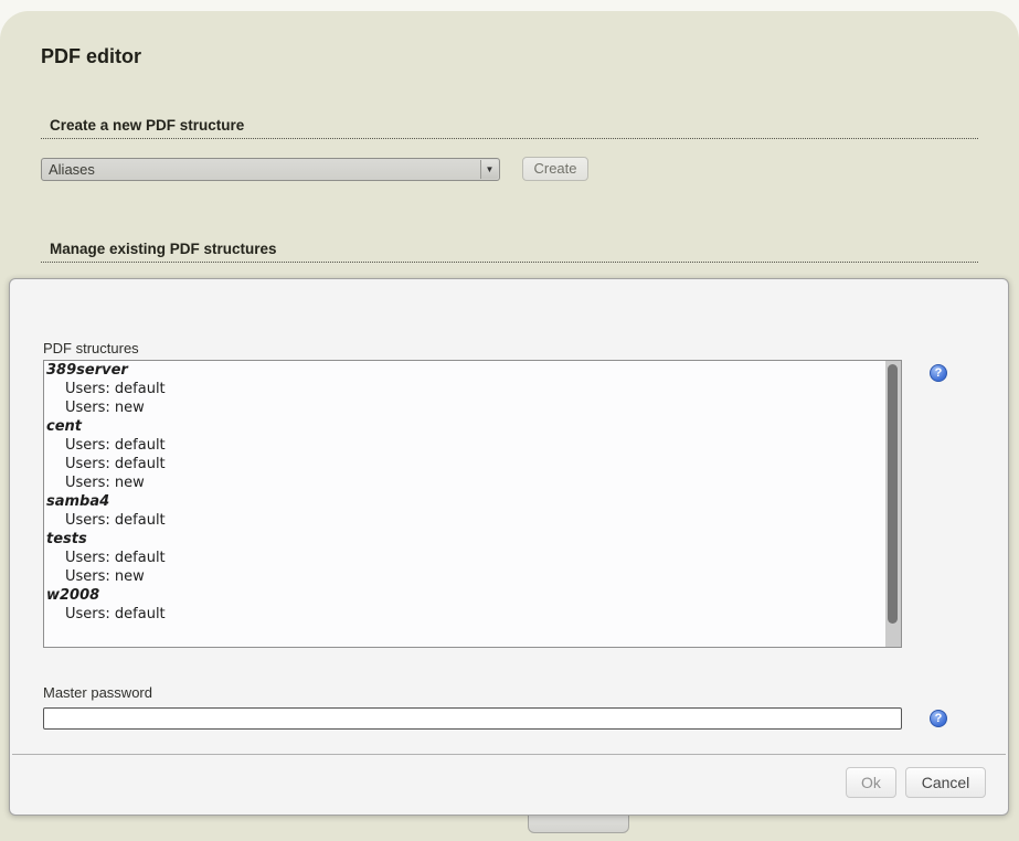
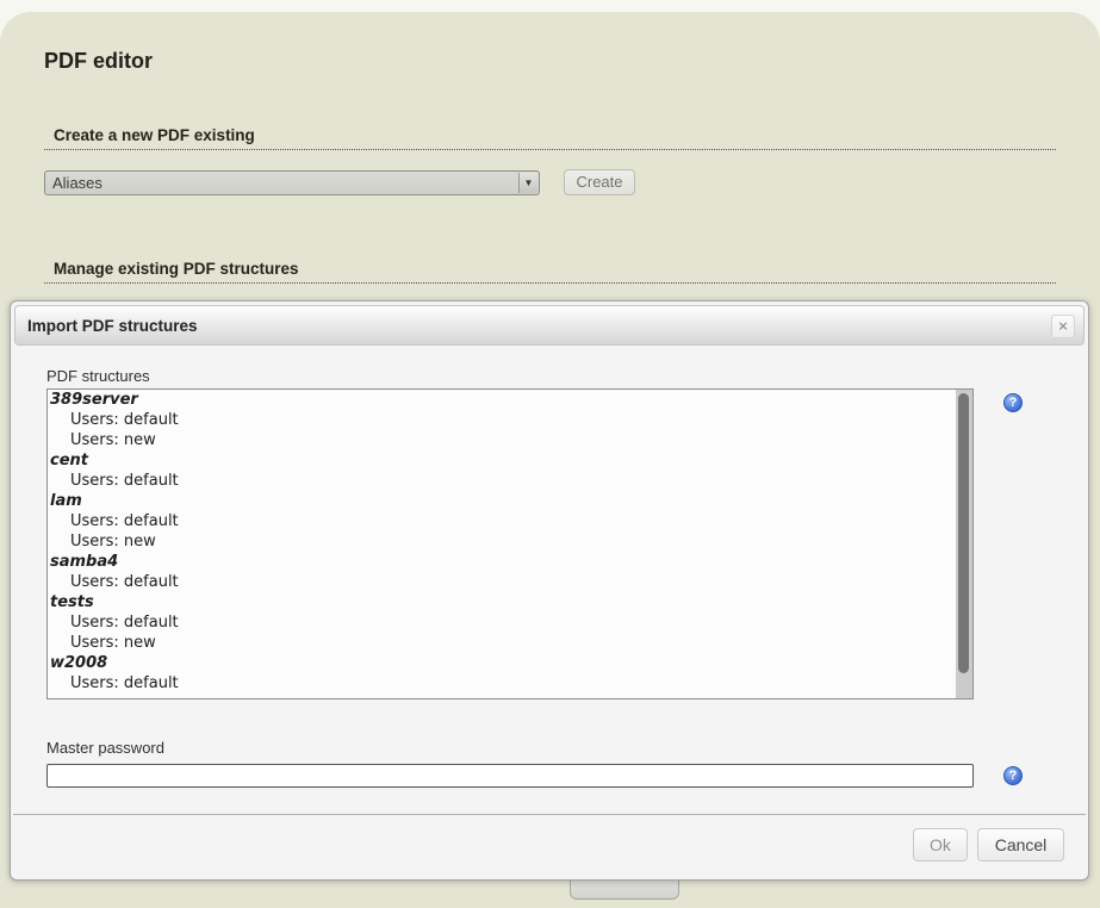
  PDF editor
- Create a new PDF structure
+ Create a new PDF existing
  Aliases
  ▼
  Create
  Manage existing PDF structures
+ Import PDF structures
+ ×
  PDF structures
  389server
  Users: default
  Users: new
  cent
  Users: default
+ lam
  Users: default
  Users: new
  samba4
  Users: default
  tests
  Users: default
  Users: new
  w2008
  Users: default
  ?
  Master password
  ?
  Ok
  Cancel
